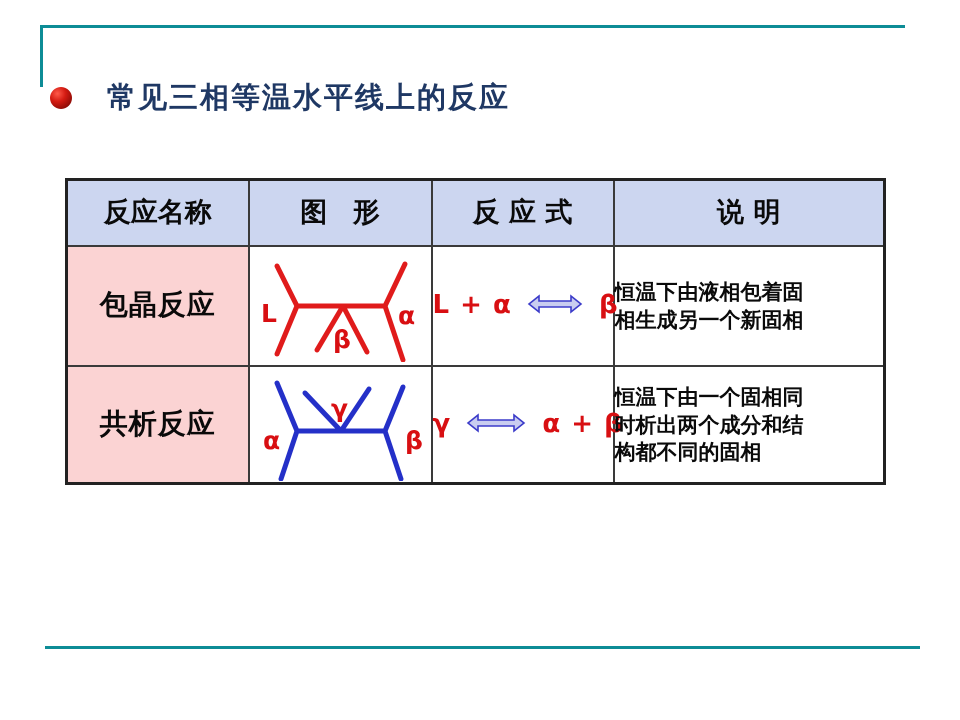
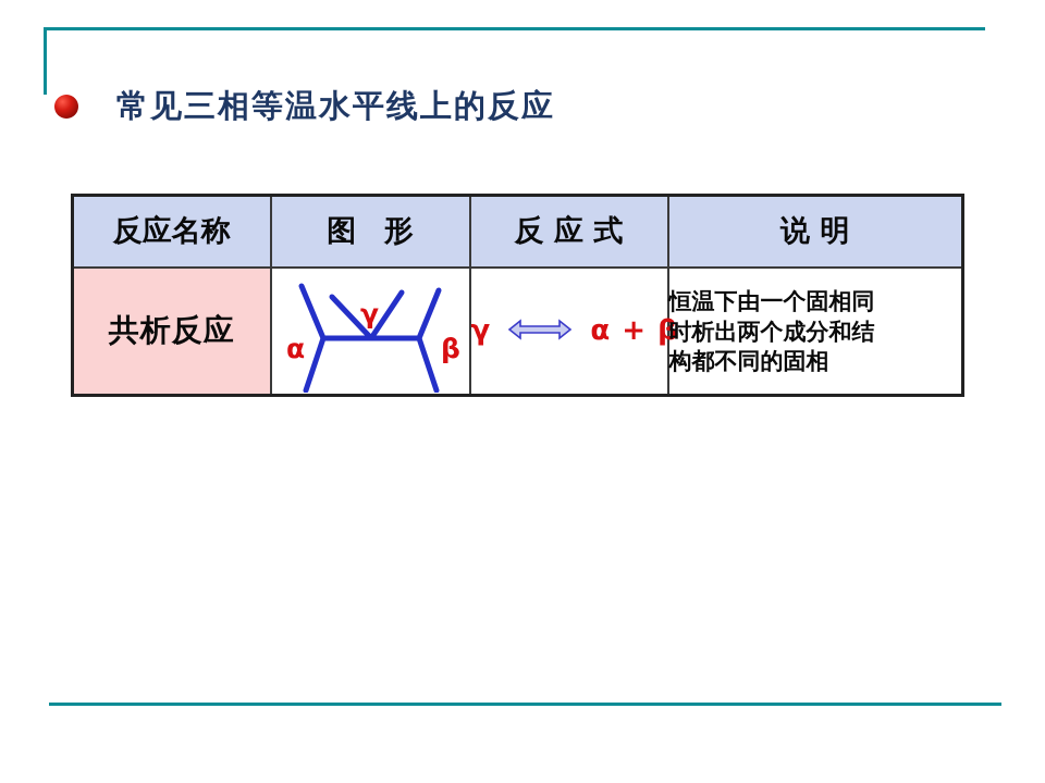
  常见三相等温水平线上的反应
  反应名称	图 形	反 应 式	说 明
- 包晶反应	L β α	L + α β	恒温下由液相包着固 相生成另一个新固相
  共析反应	α γ β	γ α + β	恒温下由一个固相同 时析出两个成分和结 构都不同的固相
